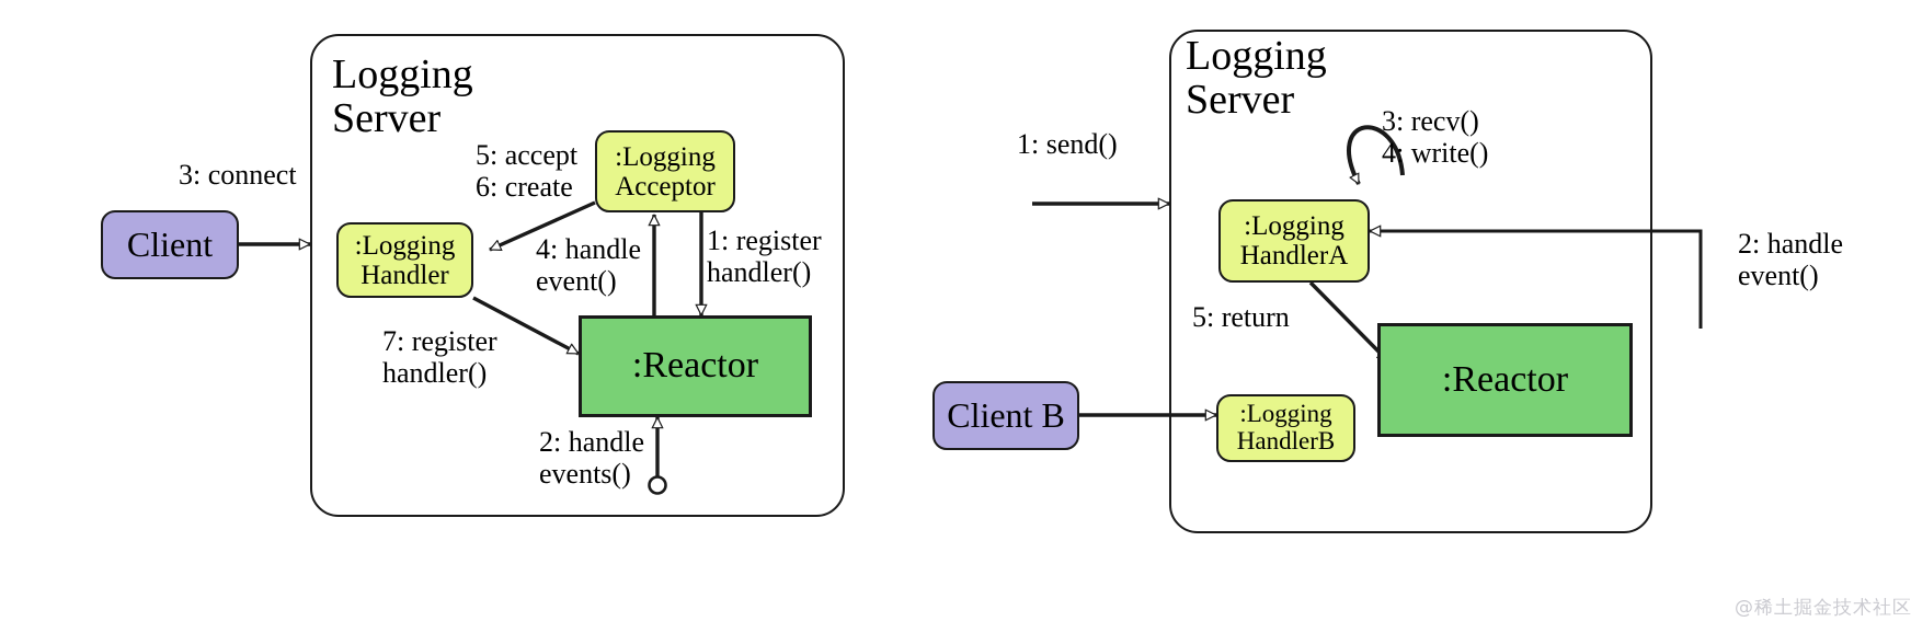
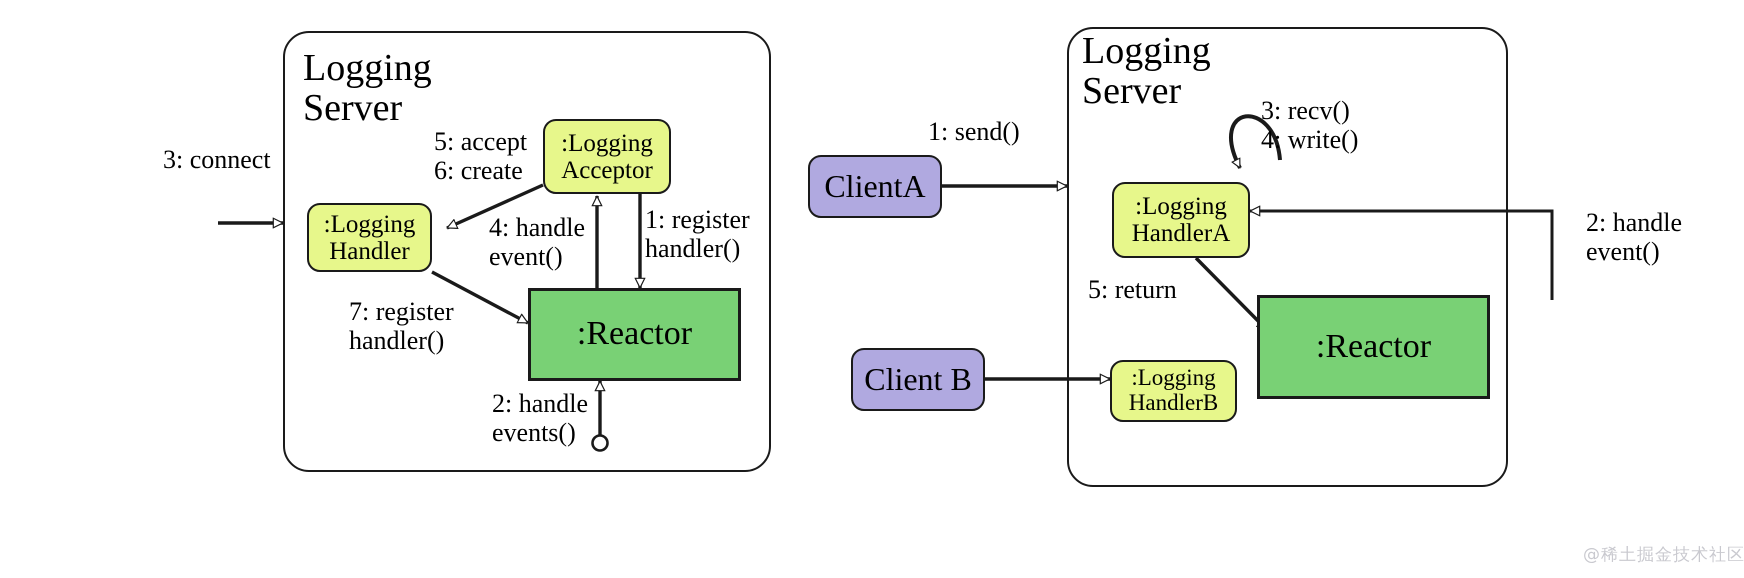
  Logging
  Server
- Client
  :Logging
  Handler
  :Logging
  Acceptor
  :Reactor
  3: connect
  5: accept
  6: create
  4: handle
  event()
  1: register
  handler()
  7: register
  handler()
  2: handle
  events()
  Logging
  Server
+ ClientA
  Client B
  :Logging
  HandlerA
  :Logging
  HandlerB
  :Reactor
  1: send()
  3: recv()
  4: write()
  2: handle
  event()
  5: return
  @稀土掘金技术社区
